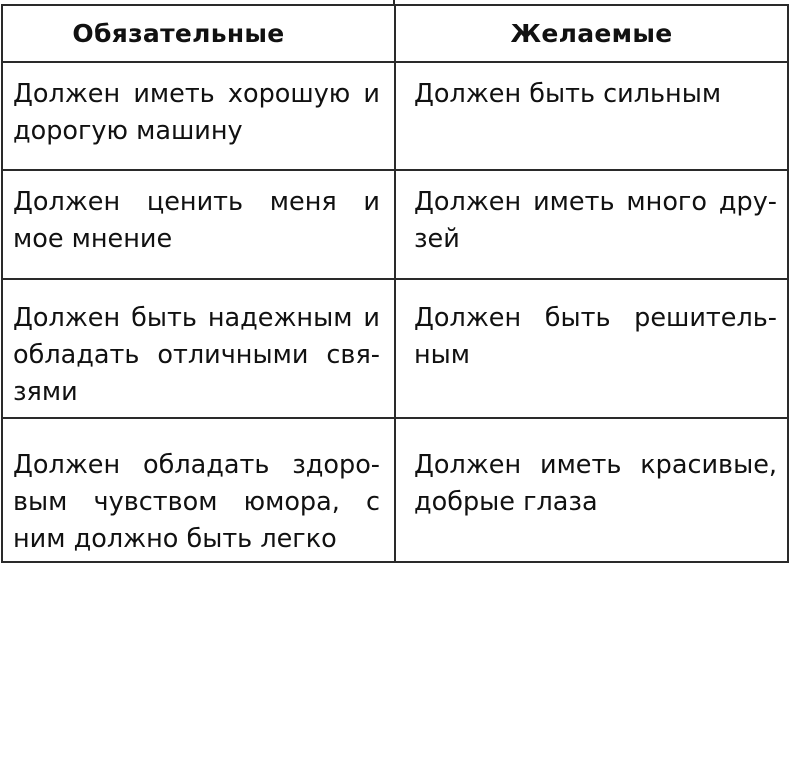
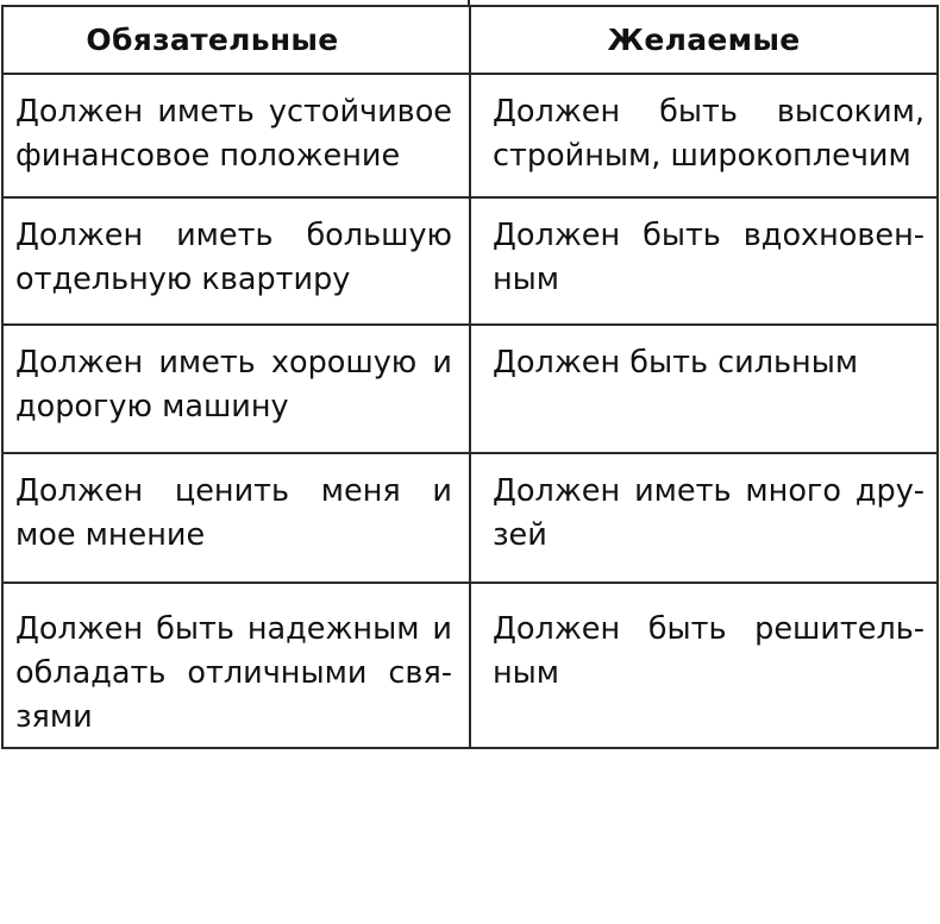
  Обязательные	Желаемые
+ Должен иметь устойчивое финансовое положение	Должен быть высоким, стройным, широкоплечим
+ Должен иметь большую отдельную квартиру	Должен быть вдохновен­ным
  Должен иметь хорошую и дорогую машину	Должен быть сильным
  Должен ценить меня и мое мнение	Должен иметь много дру­зей
  Должен быть надежным и обладать отличными свя­зями	Должен быть решитель­ным
- Должен обладать здоро­вым чувством юмора, с ним должно быть легко	Должен иметь красивые, добрые глаза
